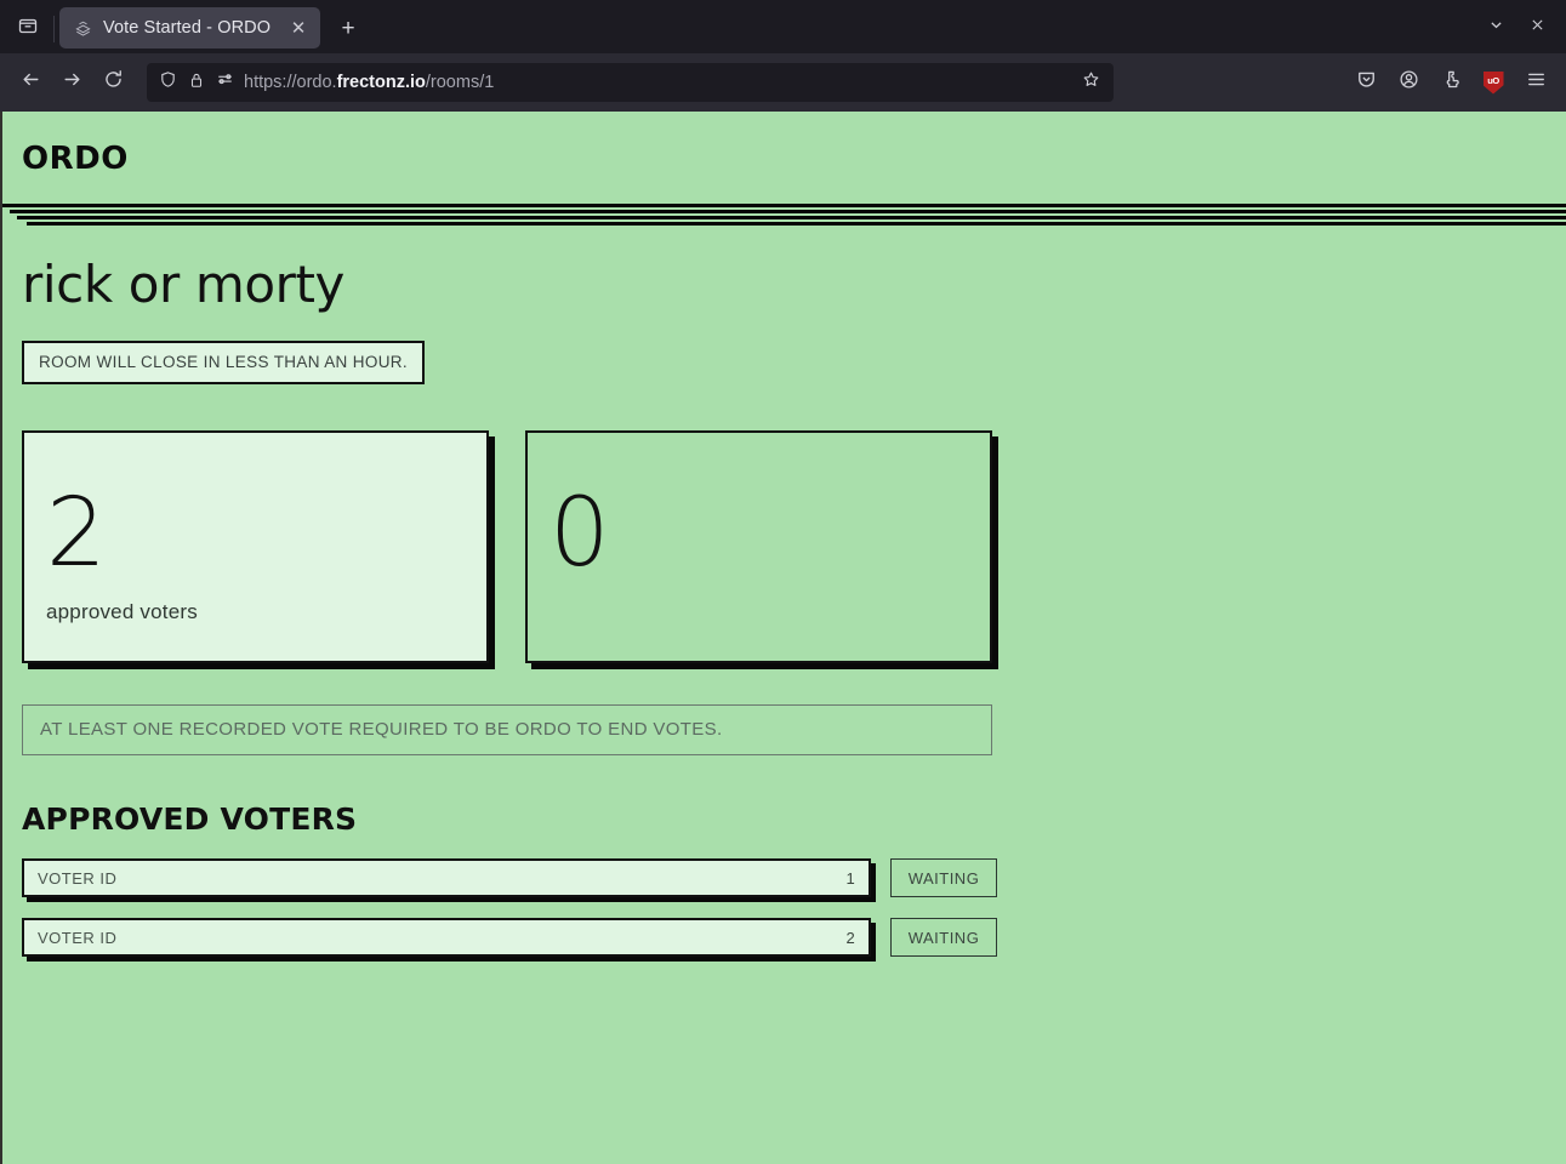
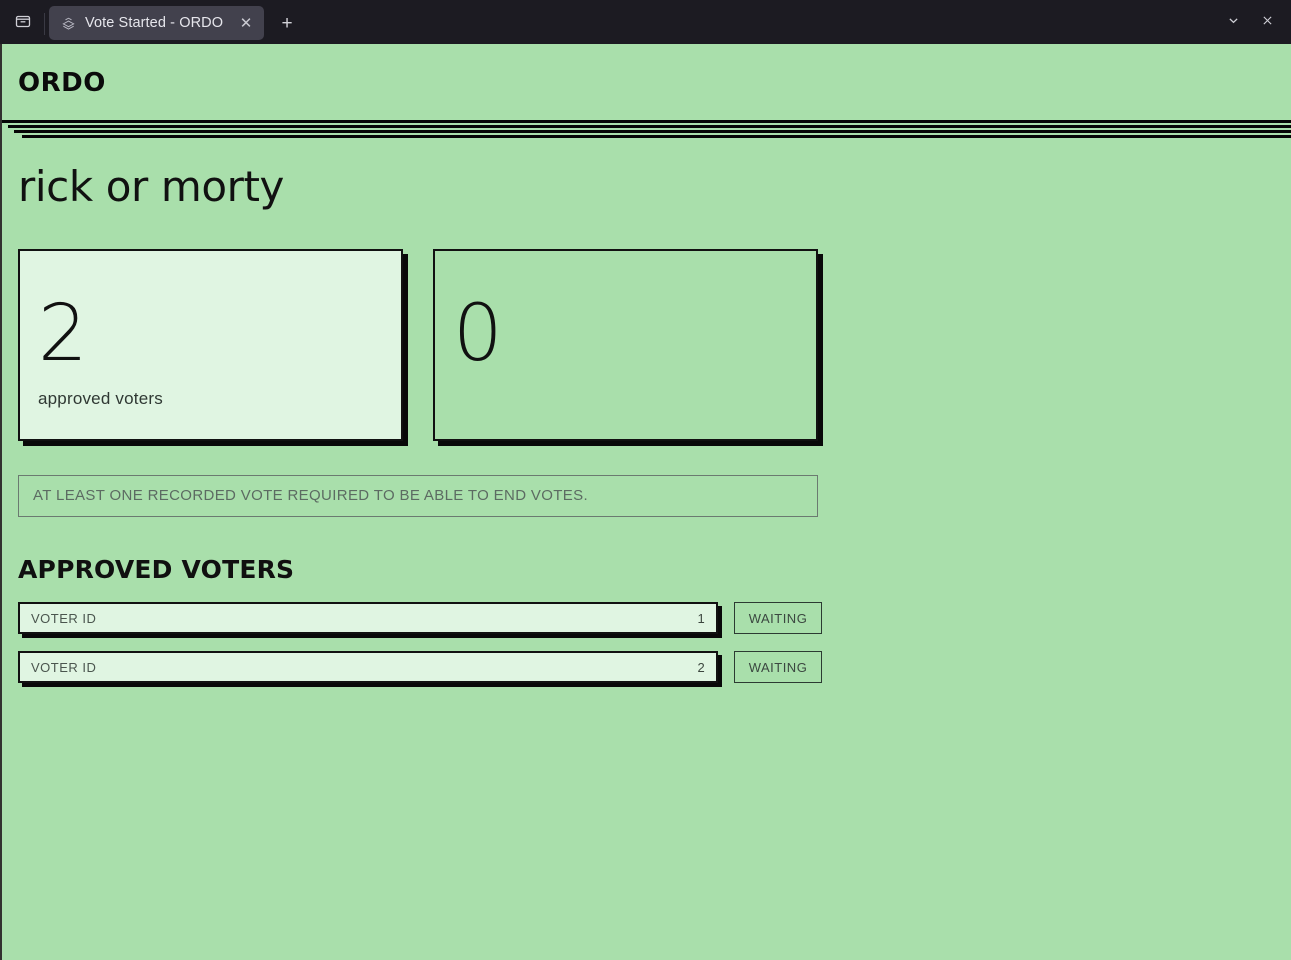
  Vote Started - ORDO
  ✕
  +
- https://ordo.frectonz.io/rooms/1
- uO
  ORDO
  rick or morty
- ROOM WILL CLOSE IN LESS THAN AN HOUR.
  2
  approved voters
  0
- AT LEAST ONE RECORDED VOTE REQUIRED TO BE ORDO TO END VOTES.
+ AT LEAST ONE RECORDED VOTE REQUIRED TO BE ABLE TO END VOTES.
  APPROVED VOTERS
  VOTER ID
  1
  WAITING
  VOTER ID
  2
  WAITING
